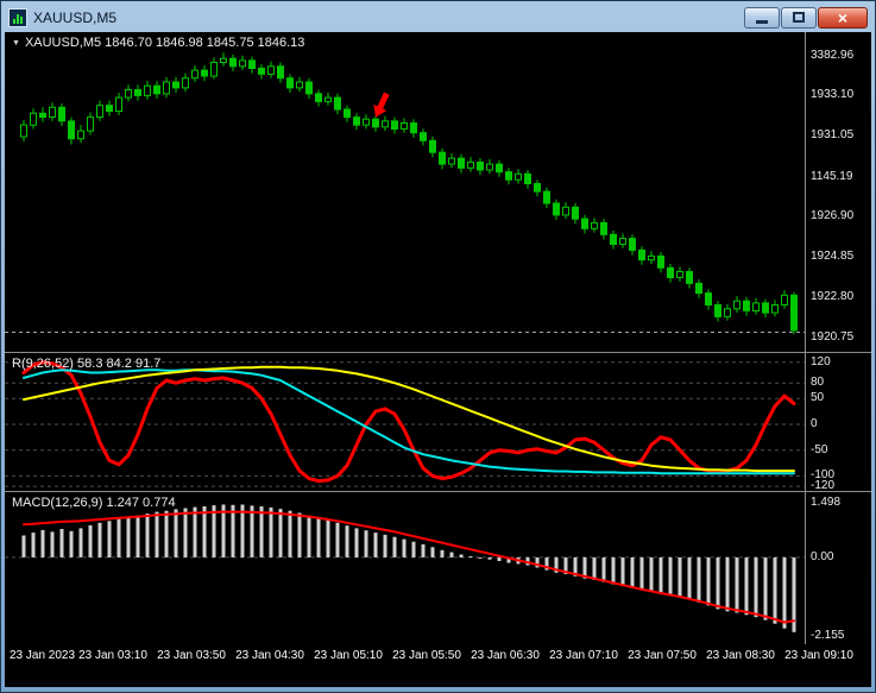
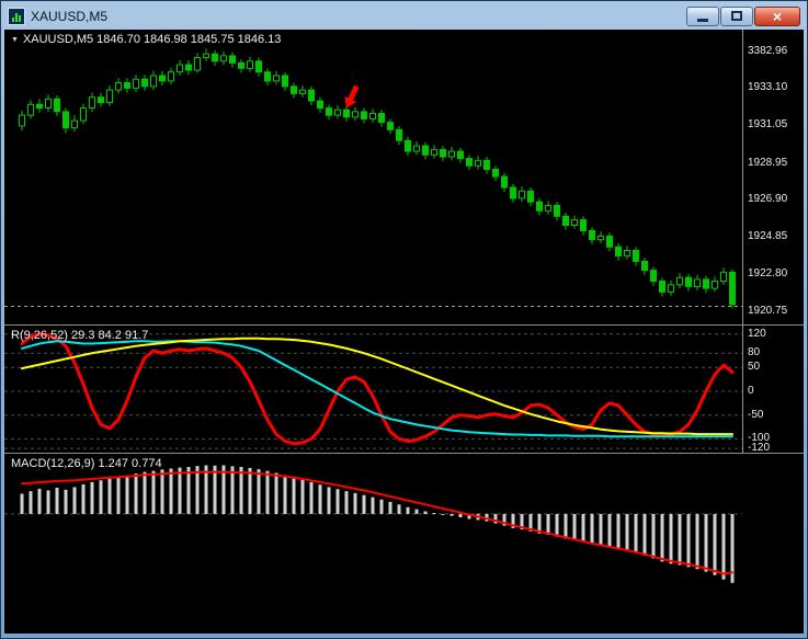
  XAUUSD,M5
  ×
  3382.96
  1933.10
  1931.05
- 1145.19
+ 1928.95
  1926.90
  1924.85
  1922.80
  1920.75
  XAUUSD,M5 1846.70 1846.98 1845.75 1846.13
  120
  80
  50
  0
  -50
  -100
  -120
- R(9,26,52) 58.3 84.2 91.7
+ R(9,26,52) 29.3 84.2 91.7
- 1.498
- 0.00
- -2.155
  MACD(12,26,9) 1.247 0.774
- 23 Jan 2023
- 23 Jan 03:10
- 23 Jan 03:50
- 23 Jan 04:30
- 23 Jan 05:10
- 23 Jan 05:50
- 23 Jan 06:30
- 23 Jan 07:10
- 23 Jan 07:50
- 23 Jan 08:30
- 23 Jan 09:10
